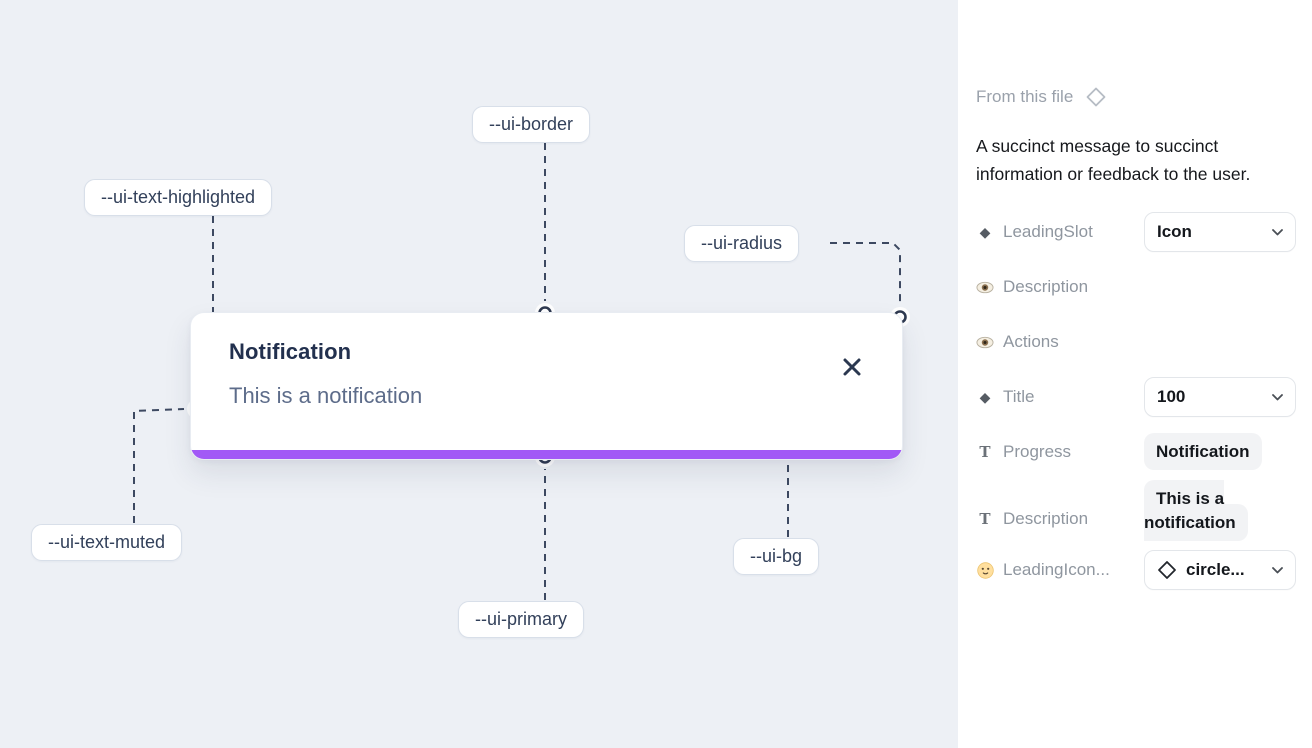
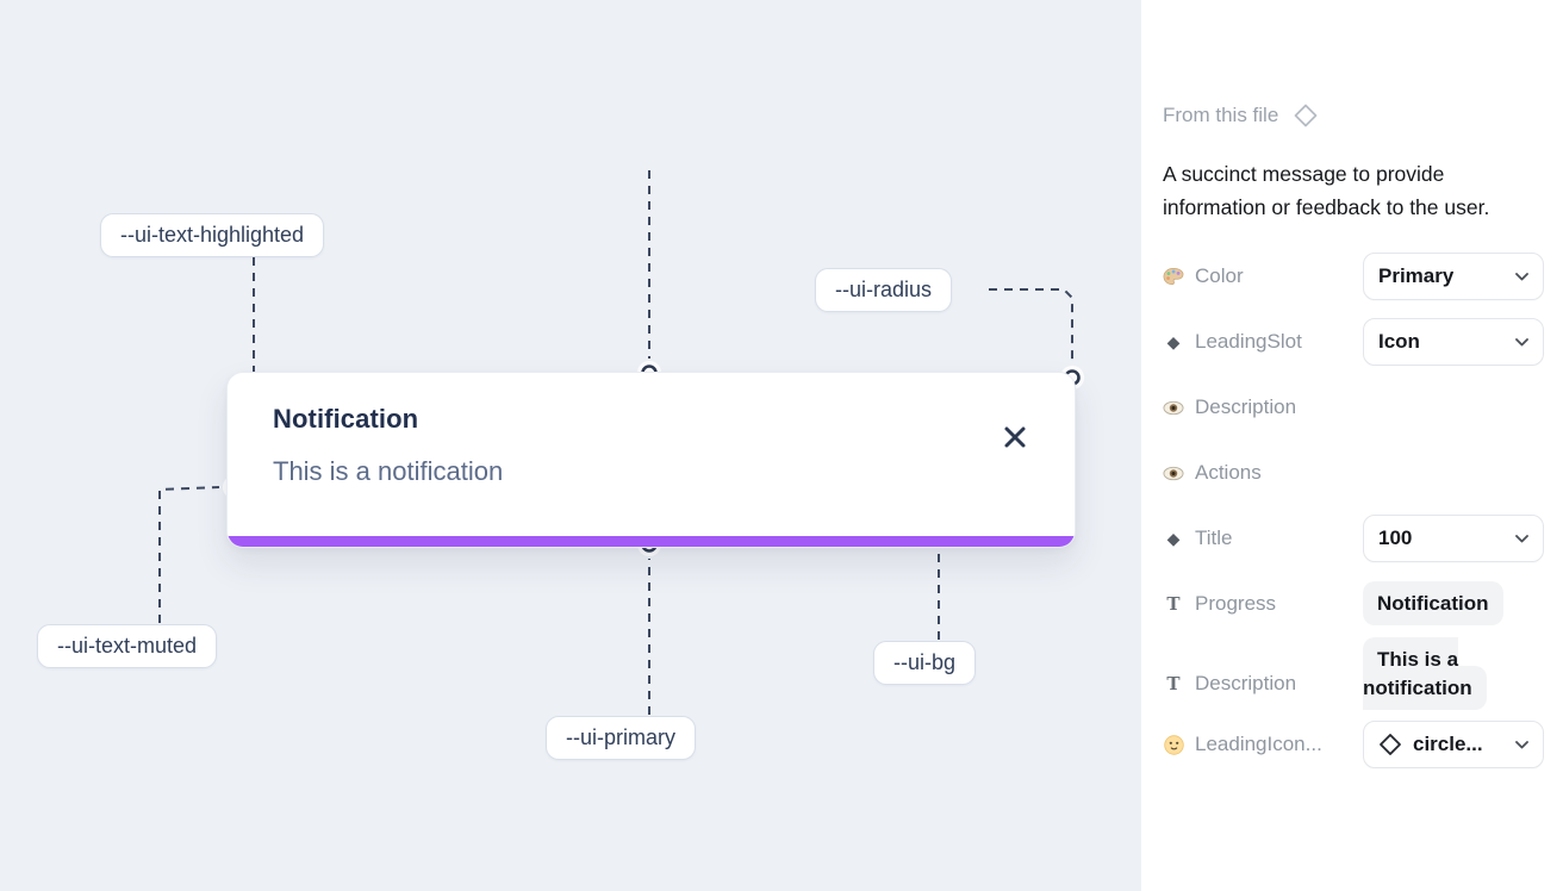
- --ui-border
  --ui-text-highlighted
  --ui-radius
  --ui-text-muted
  --ui-primary
  --ui-bg
  Notification
  This is a notification
  From this file
- A succinct message to succinct information or feedback to the user.
+ A succinct message to provide information or feedback to the user.
+ Color
+ Primary
  ◆
  LeadingSlot
  Icon
  Description
  Actions
  ◆
  Title
  100
  T
  Progress
  Notification
  T
  Description
  This is a notification
  LeadingIcon...
  circle...
